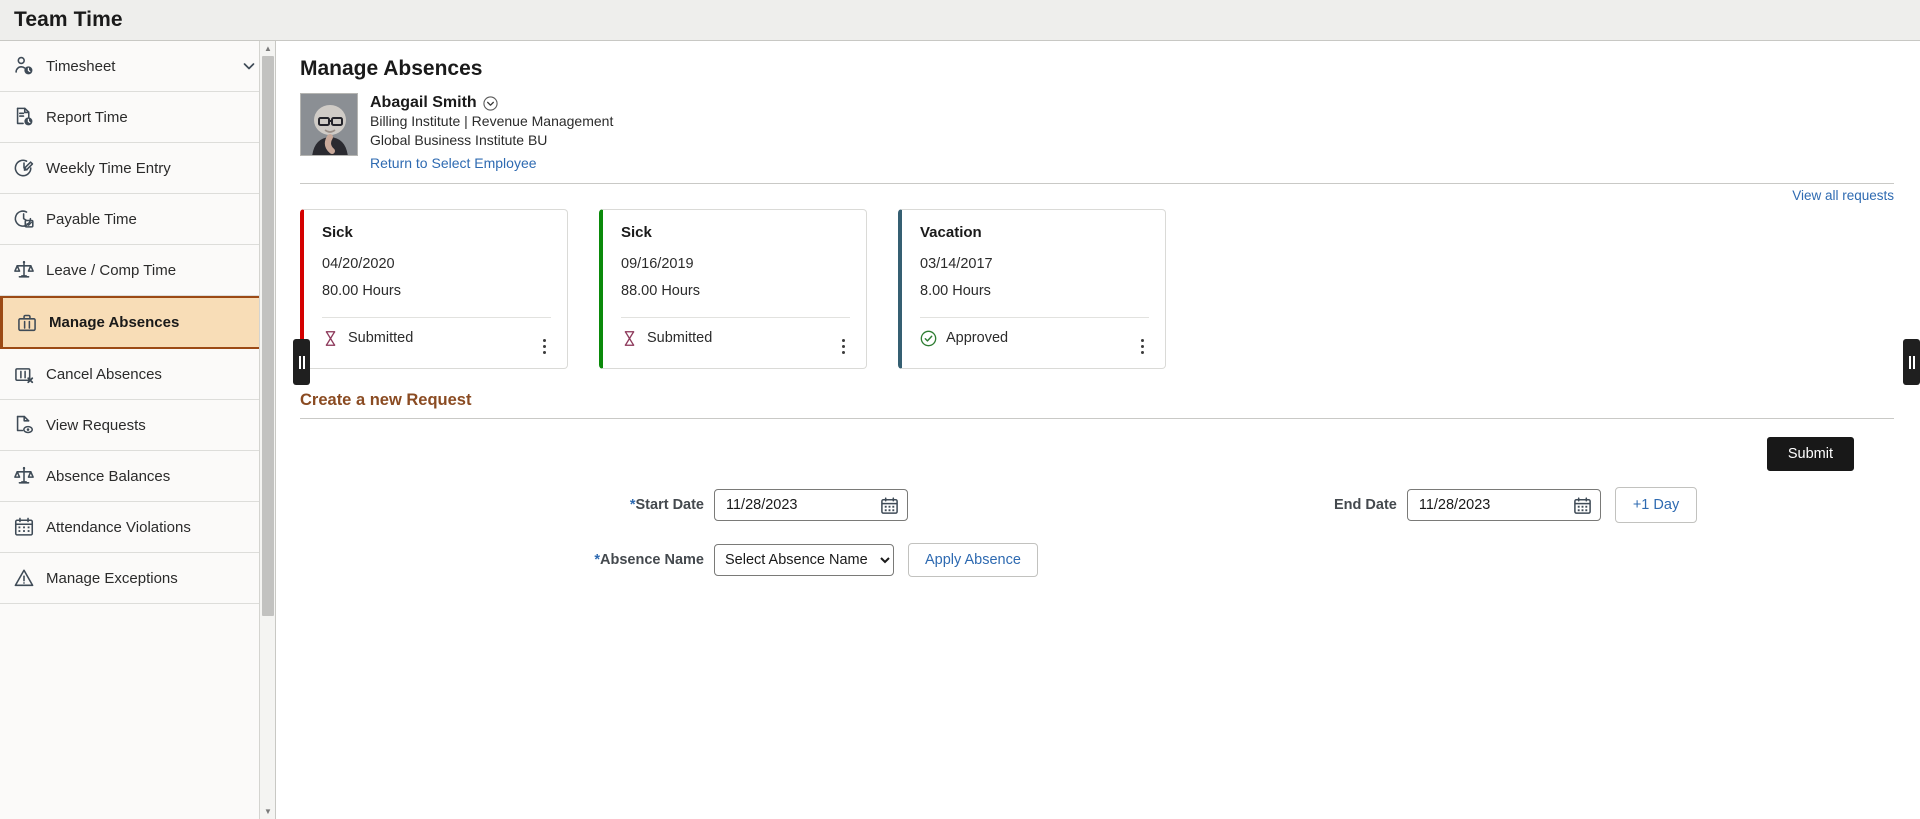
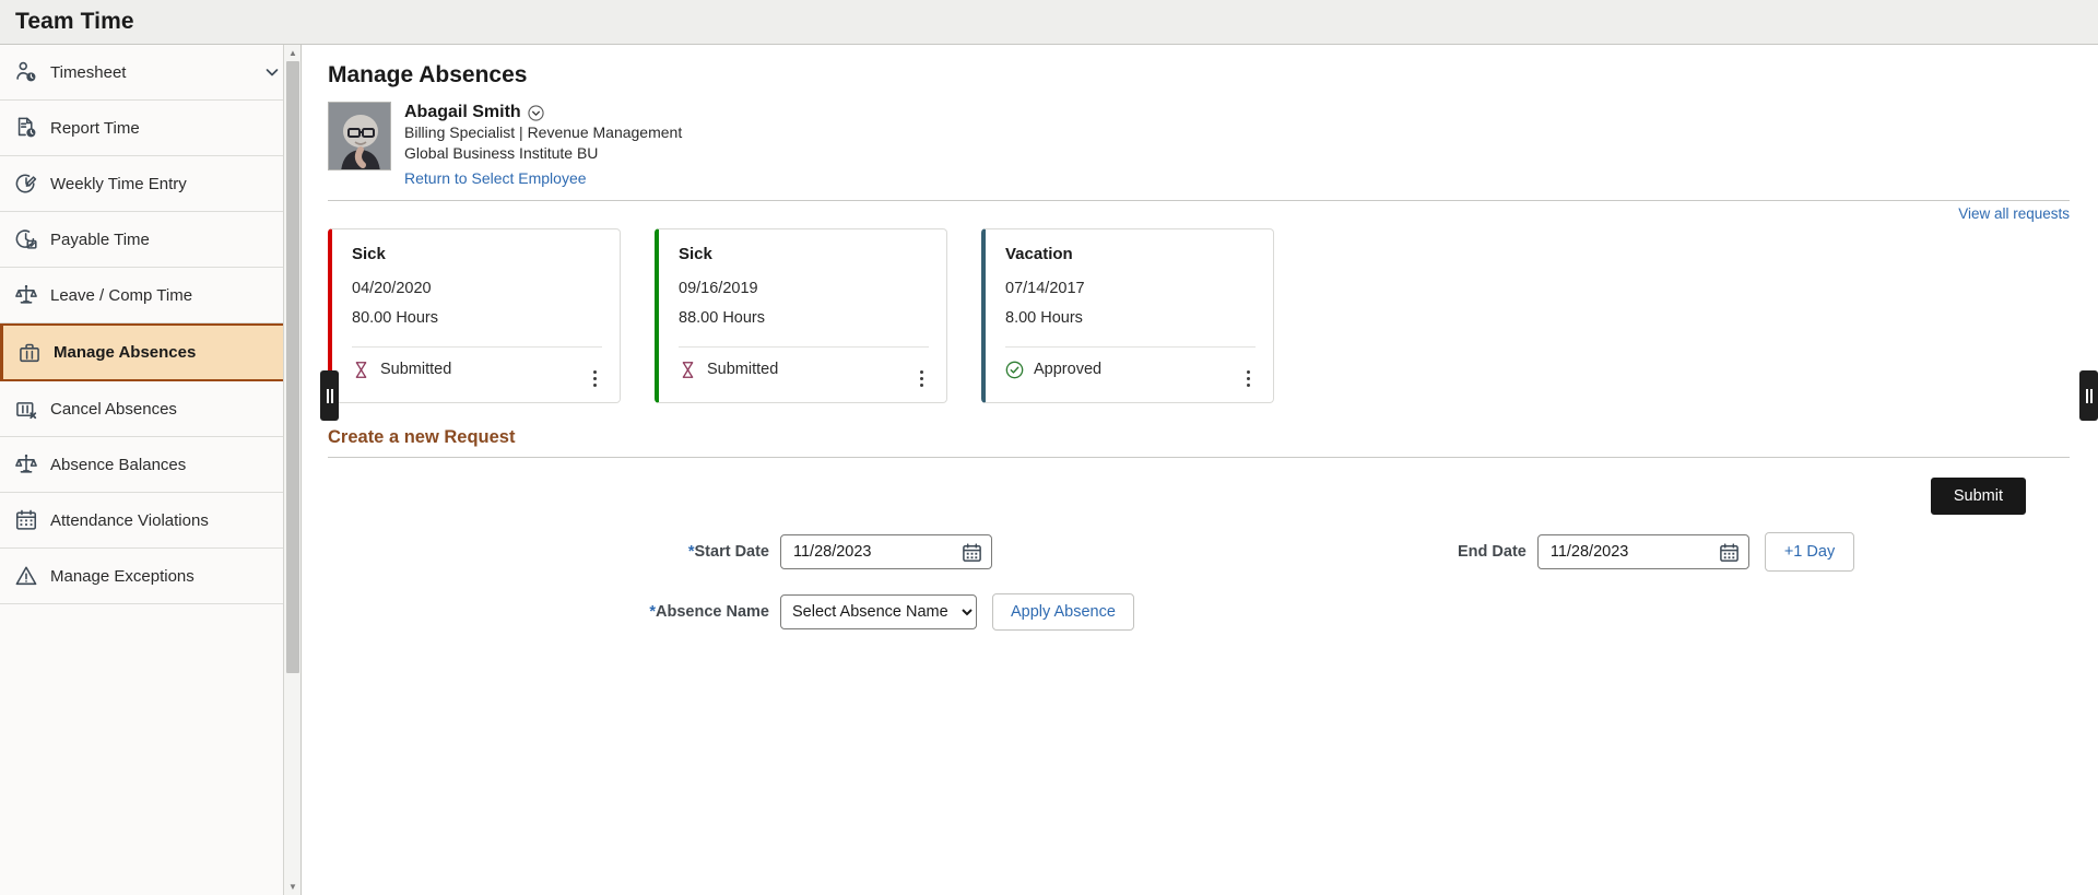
  Team Time
  Timesheet
  Report Time
  Weekly Time Entry
  Payable Time
  Leave / Comp Time
  Manage Absences
  Cancel Absences
- View Requests
  Absence Balances
  Attendance Violations
  Manage Exceptions
  ▲
  ▼
  Manage Absences
  Abagail Smith
- Billing Institute | Revenue Management
+ Billing Specialist | Revenue Management
  Global Business Institute BU
  Return to Select Employee
  View all requests
  Sick
  04/20/2020
  80.00 Hours
  Submitted
  Sick
  09/16/2019
  88.00 Hours
  Submitted
  Vacation
- 03/14/2017
+ 07/14/2017
  8.00 Hours
  Approved
  Create a new Request
  Submit
  *Start Date
  11/28/2023
  End Date
  11/28/2023
  +1 Day
  *Absence Name
  Select Absence Name
  Apply Absence
